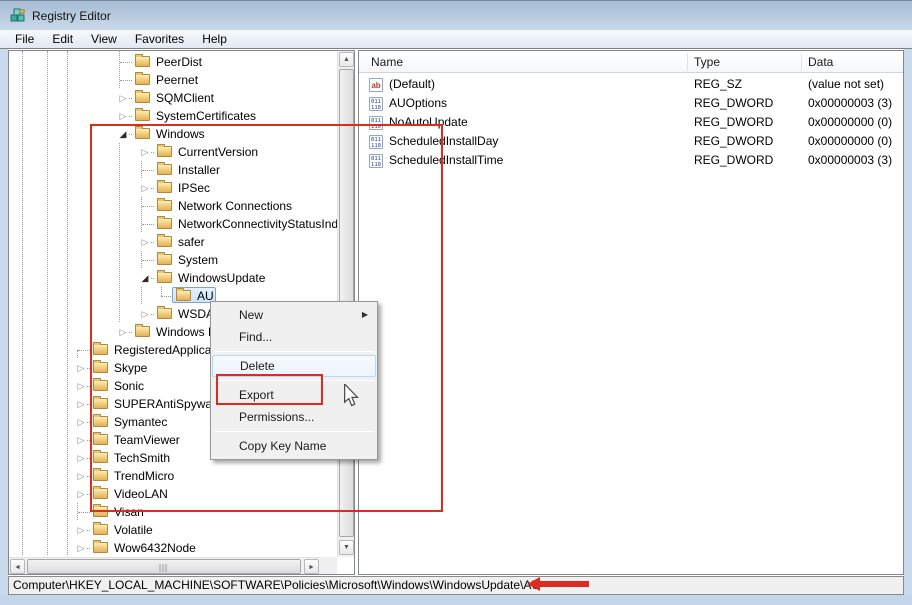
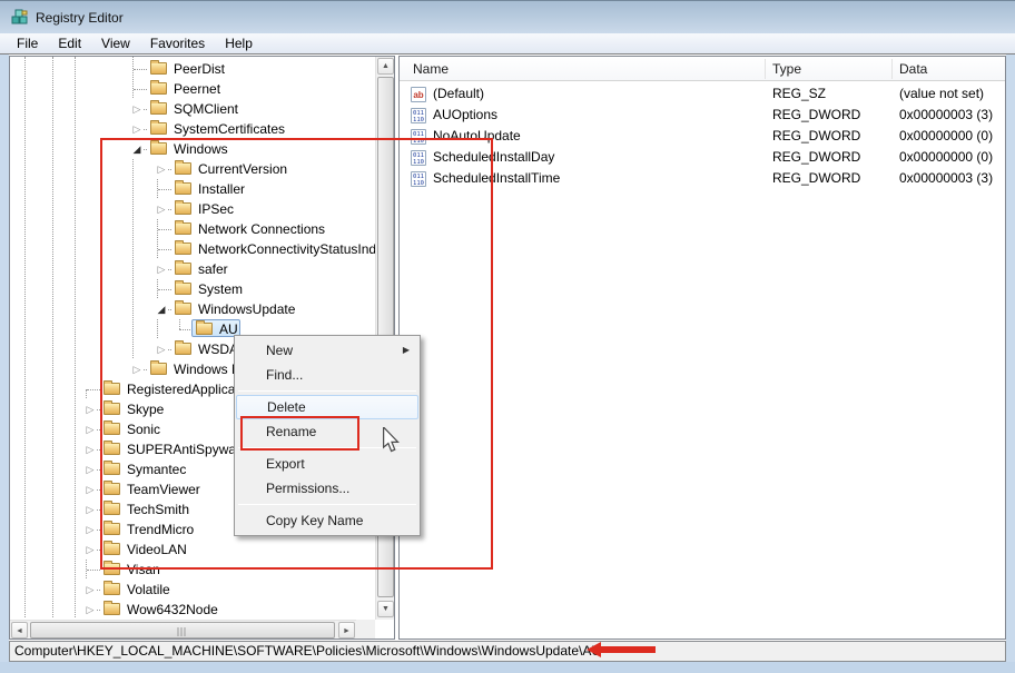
  Registry Editor
  File
  Edit
  View
  Favorites
  Help
  PeerDist
  Peernet
  ▷
  SQMClient
  ▷
  SystemCertificates
  ◢
  Windows
  ▷
  CurrentVersion
  Installer
  ▷
  IPSec
  Network Connections
  NetworkConnectivityStatusInd
  ▷
  safer
  System
  ◢
  WindowsUpdate
  AU
  ▷
  ▷
  Windows
  RegisteredApplica
  ▷
  Skype
  ▷
  Sonic
  ▷
  SUPERAntiSpywa
  ▷
  Symantec
  ▷
  TeamViewer
  ▷
  TechSmith
  ▷
  TrendMicro
  ▷
  VideoLAN
  Visan
  ▷
  Volatile
  ▷
  Wow6432Node
  Name
  Type
  Data
  ab
  (Default)
  REG_SZ
  (value not set)
  AUOptions
  REG_DWORD
  0x00000003 (3)
  NoAutoUpdate
  REG_DWORD
  0x00000000 (0)
  ScheduledInstallDay
  REG_DWORD
  0x00000000 (0)
  ScheduledInstallTime
  REG_DWORD
  0x00000003 (3)
  New
  ▶
  Find...
  Delete
+ Rename
  Export
  Permissions...
  Copy Key Name
  Computer\HKEY_LOCAL_MACHINE\SOFTWARE\Policies\Microsoft\Windows\WindowsUpdate\AU
